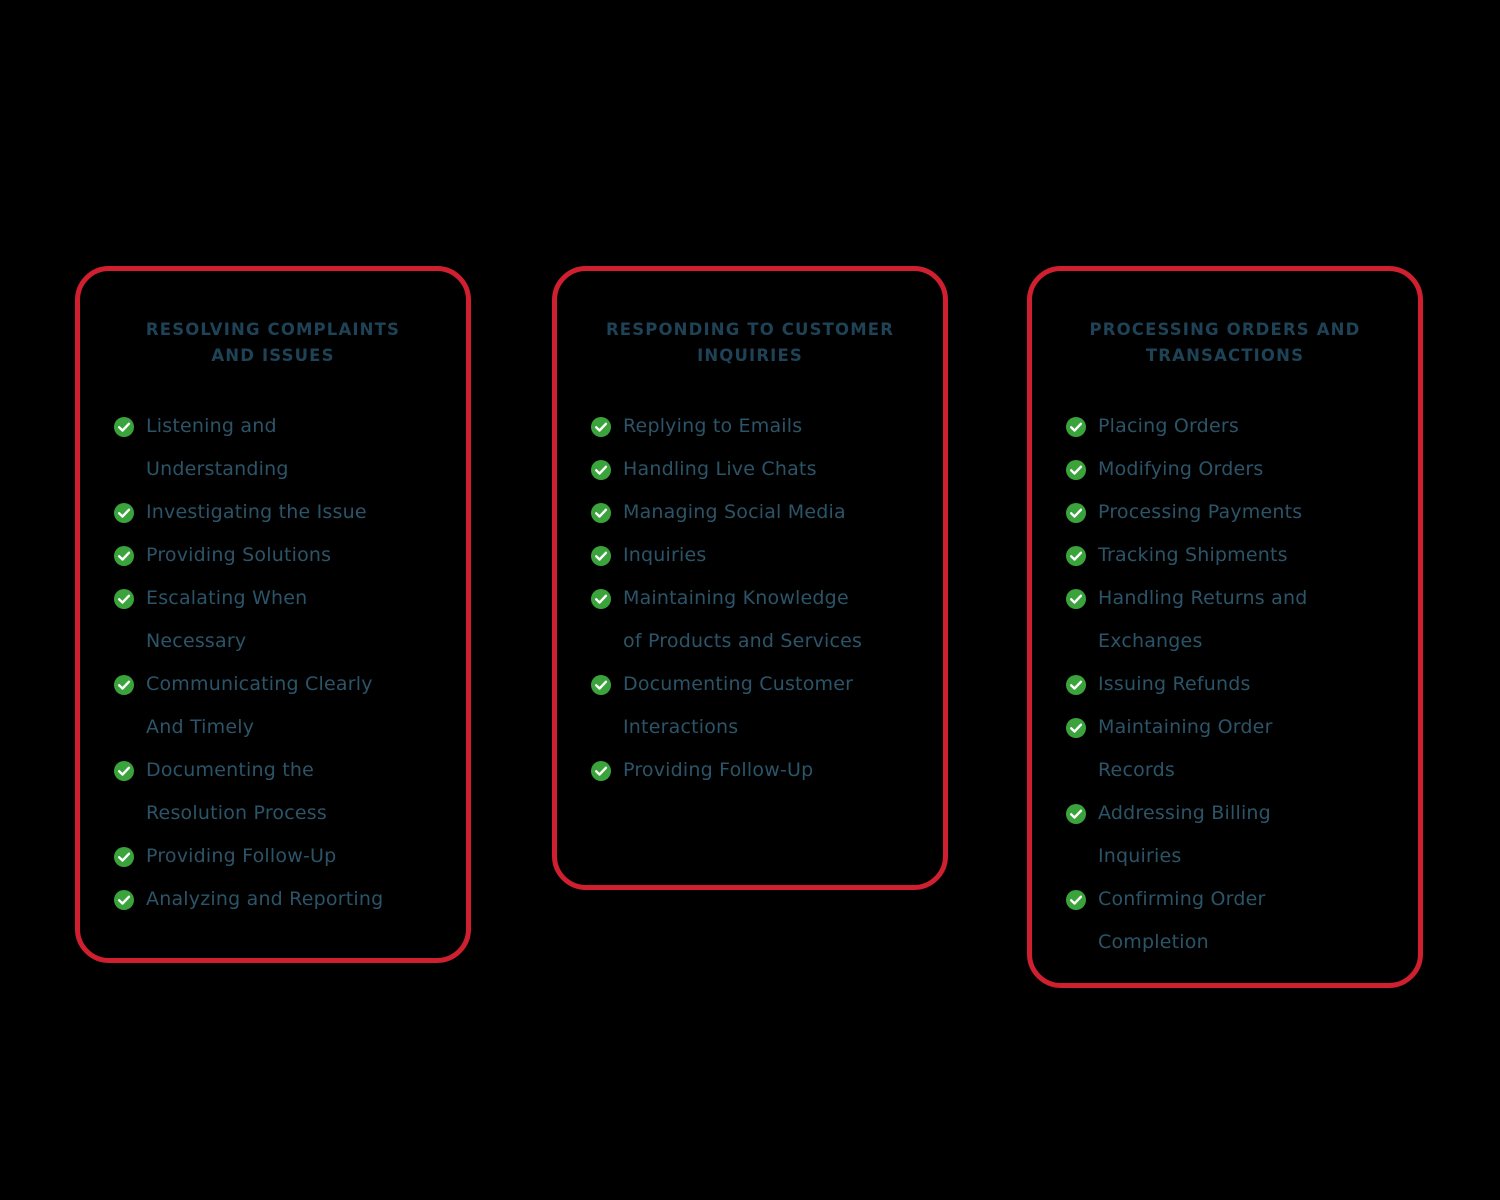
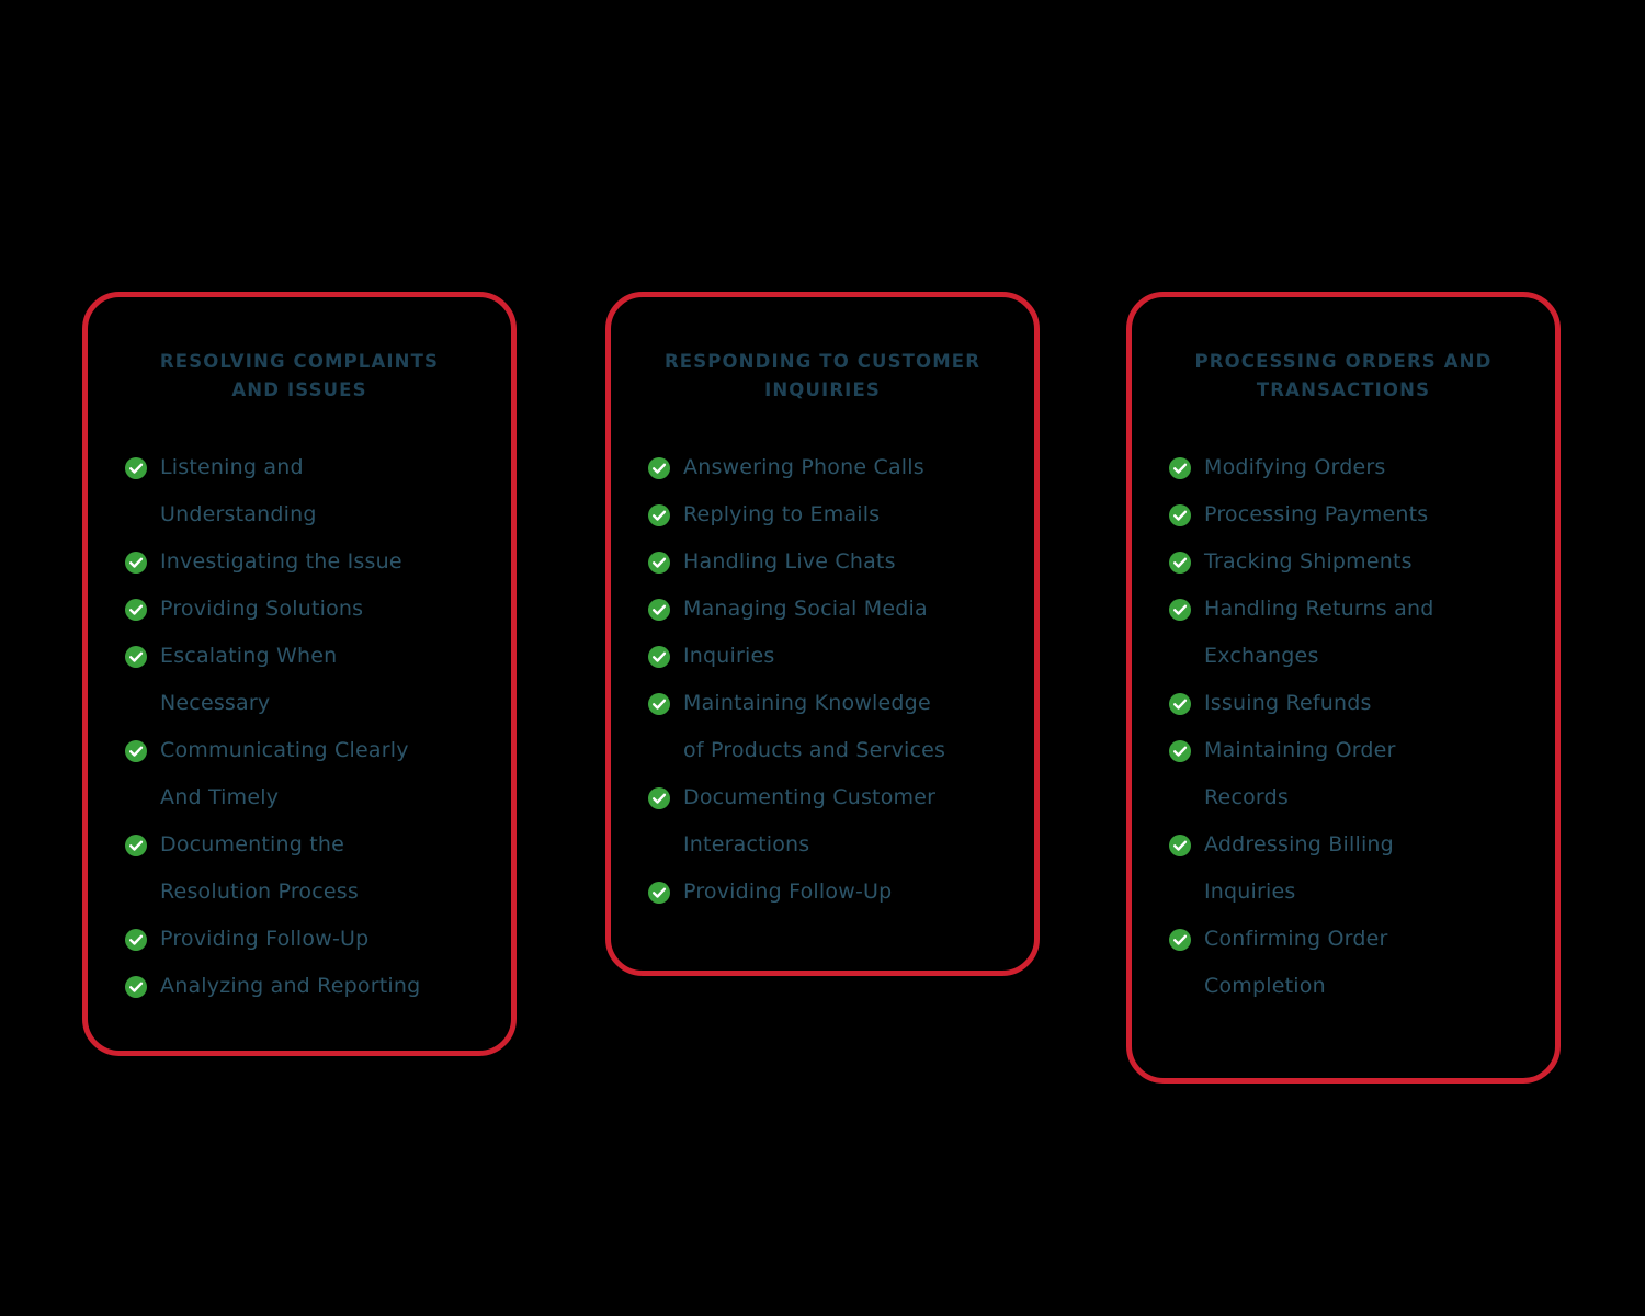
  RESOLVING COMPLAINTS
  AND ISSUES
  Listening and
  Understanding
  Investigating the Issue
  Providing Solutions
  Escalating When
  Necessary
  Communicating Clearly
  And Timely
  Documenting the
  Resolution Process
  Providing Follow-Up
  Analyzing and Reporting
  RESPONDING TO CUSTOMER
  INQUIRIES
+ Answering Phone Calls
  Replying to Emails
  Handling Live Chats
  Managing Social Media
  Inquiries
  Maintaining Knowledge
  of Products and Services
  Documenting Customer
  Interactions
  Providing Follow-Up
  PROCESSING ORDERS AND
  TRANSACTIONS
- Placing Orders
  Modifying Orders
  Processing Payments
  Tracking Shipments
  Handling Returns and
  Exchanges
  Issuing Refunds
  Maintaining Order
  Records
  Addressing Billing
  Inquiries
  Confirming Order
  Completion
